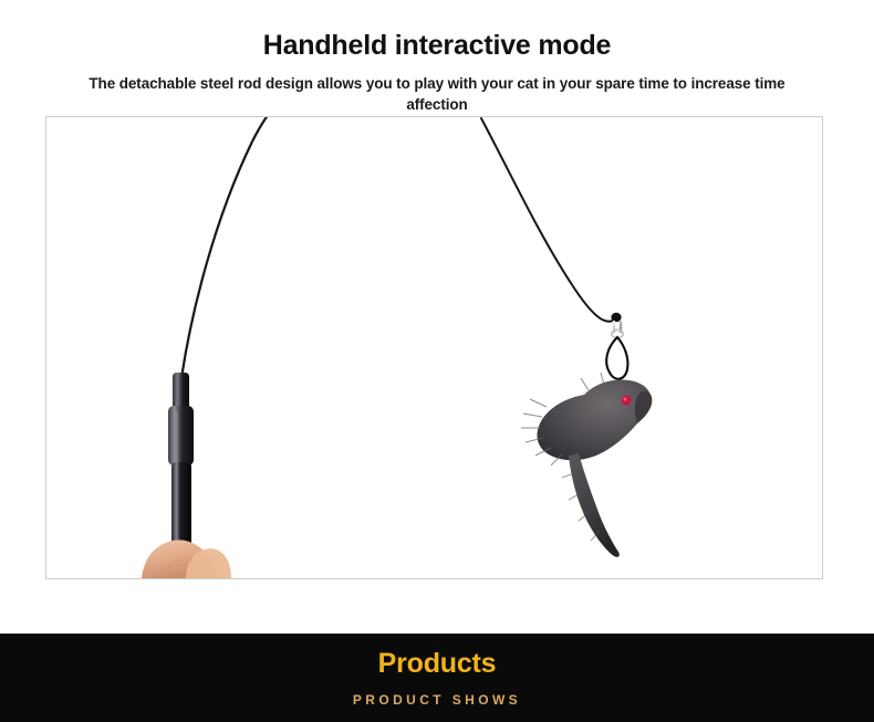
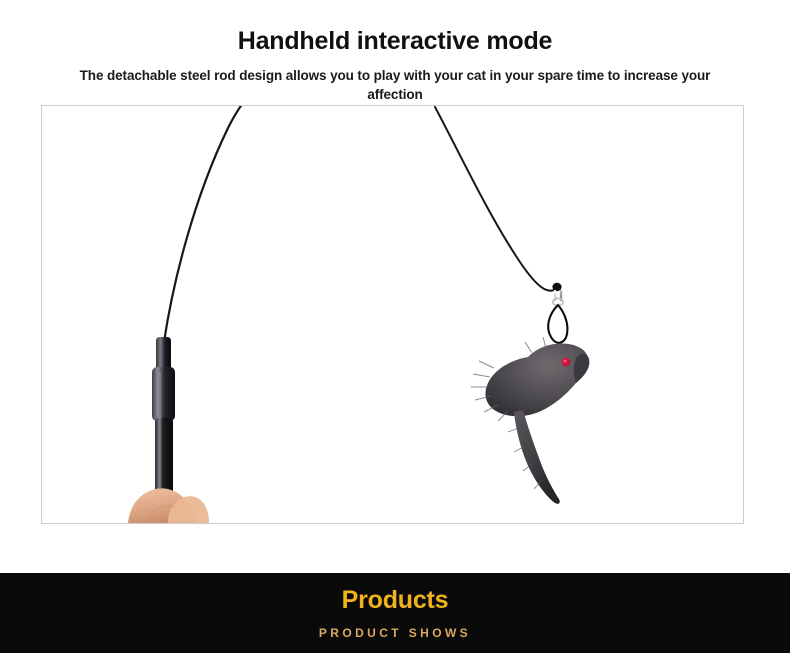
  Handheld interactive mode
- The detachable steel rod design allows you to play with your cat in your spare time to increase time affection
+ The detachable steel rod design allows you to play with your cat in your spare time to increase your affection
  Products
  PRODUCT SHOWS
